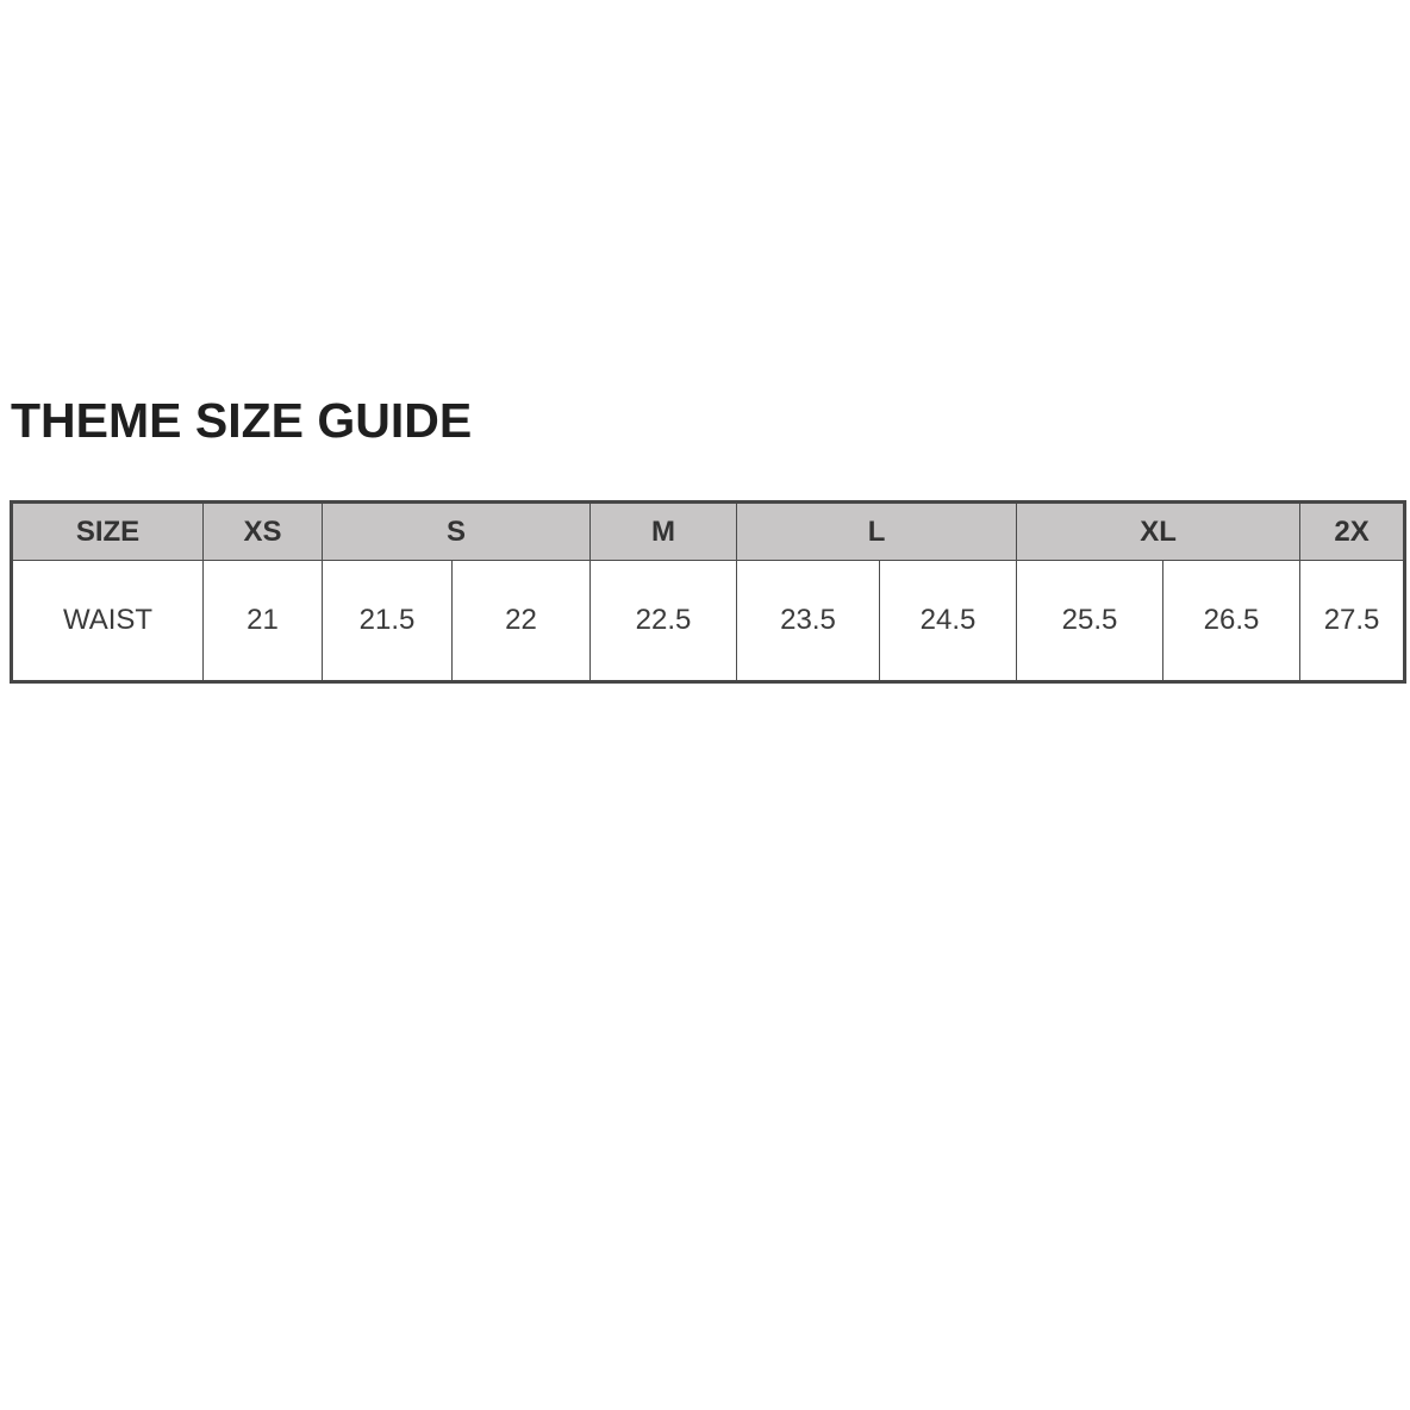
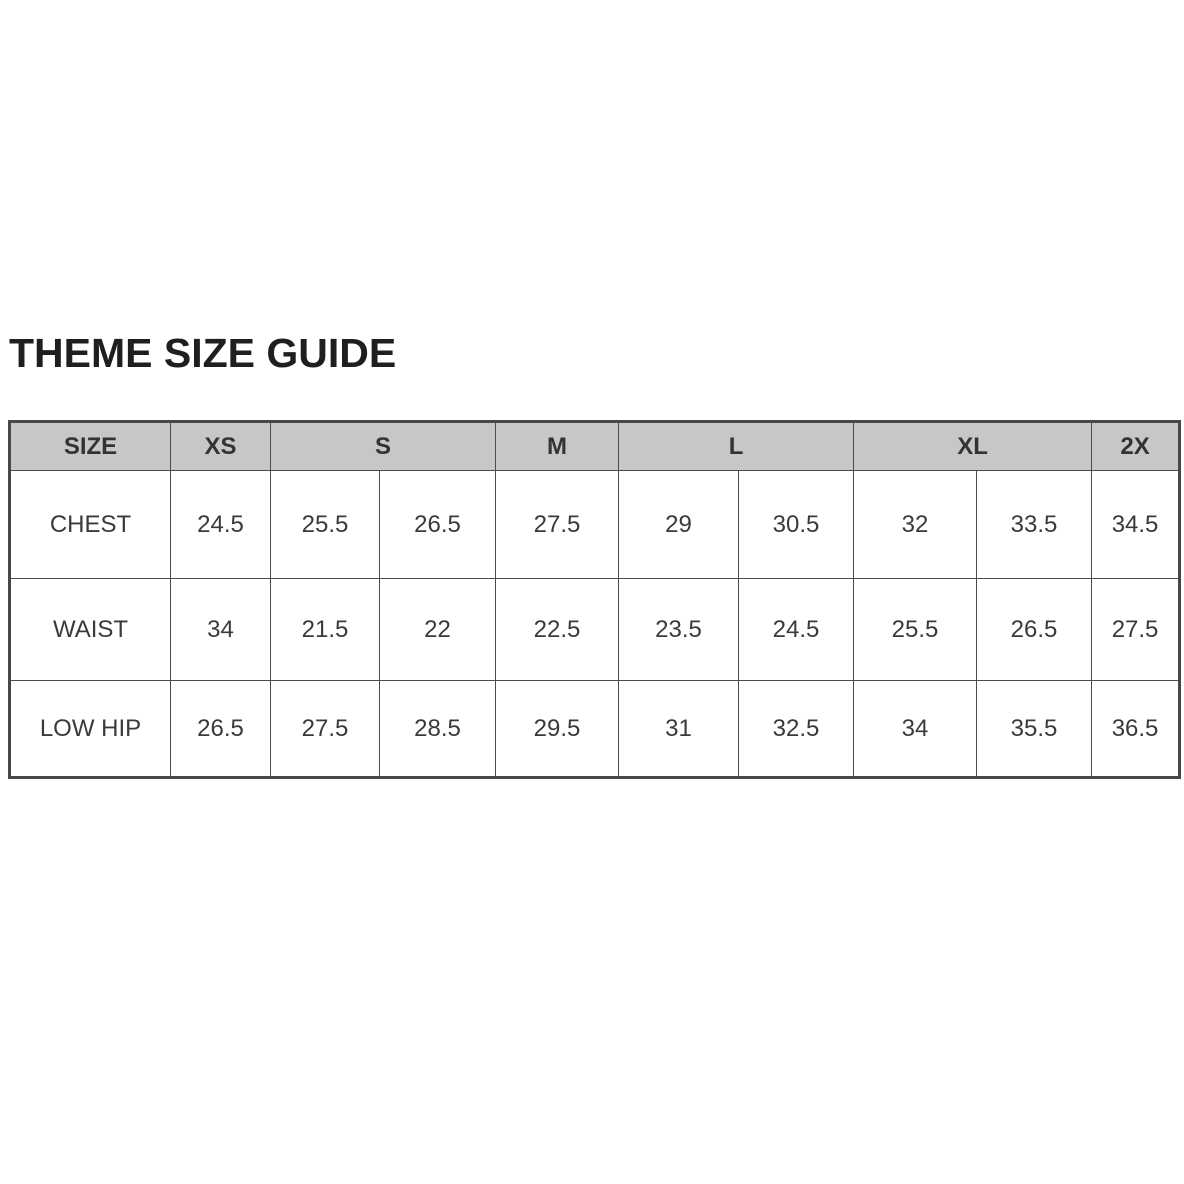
  THEME SIZE GUIDE
  SIZE	XS	S	M	L	XL	2X
+ CHEST	24.5	25.5	26.5	27.5	29	30.5	32	33.5	34.5
- WAIST	21	21.5	22	22.5	23.5	24.5	25.5	26.5	27.5
+ WAIST	34	21.5	22	22.5	23.5	24.5	25.5	26.5	27.5
+ LOW HIP	26.5	27.5	28.5	29.5	31	32.5	34	35.5	36.5
